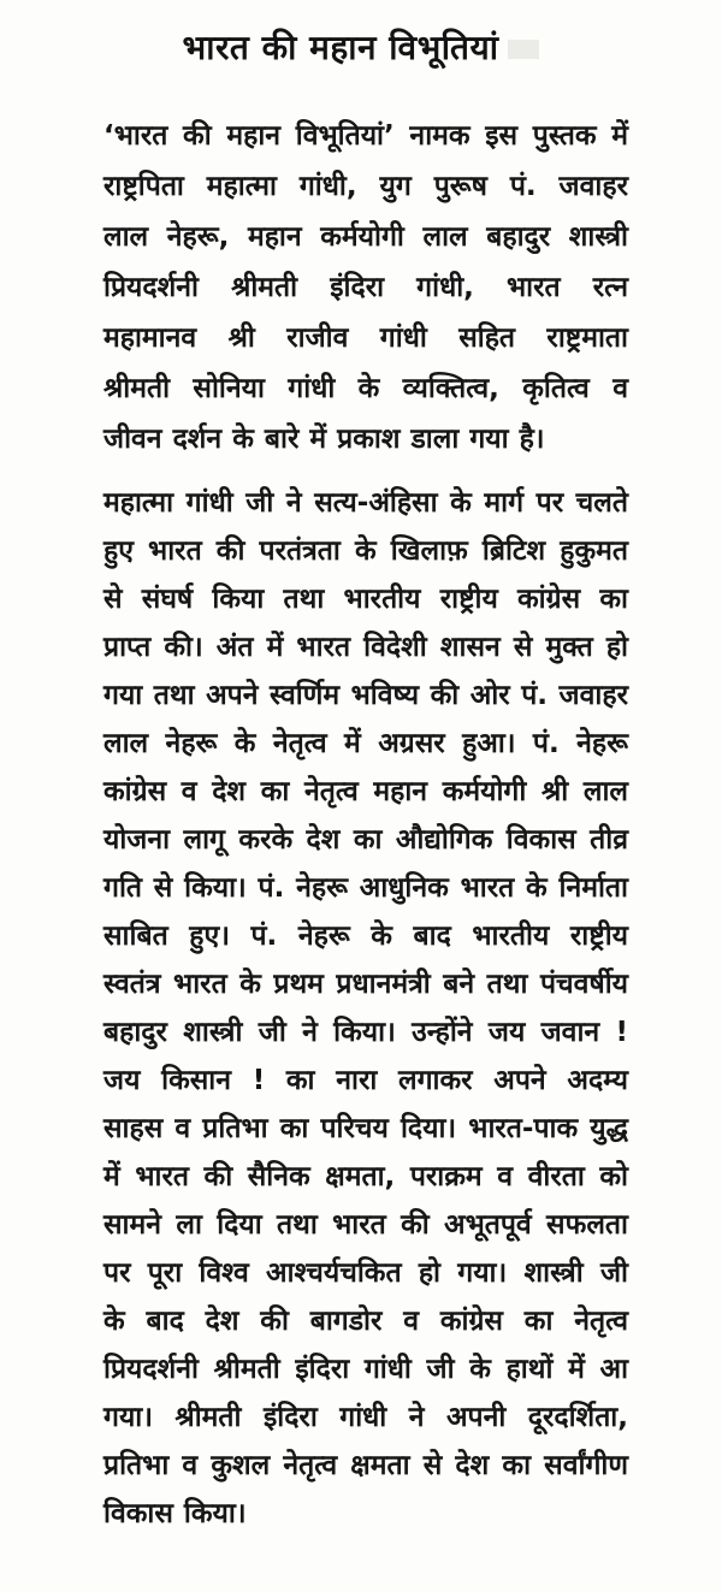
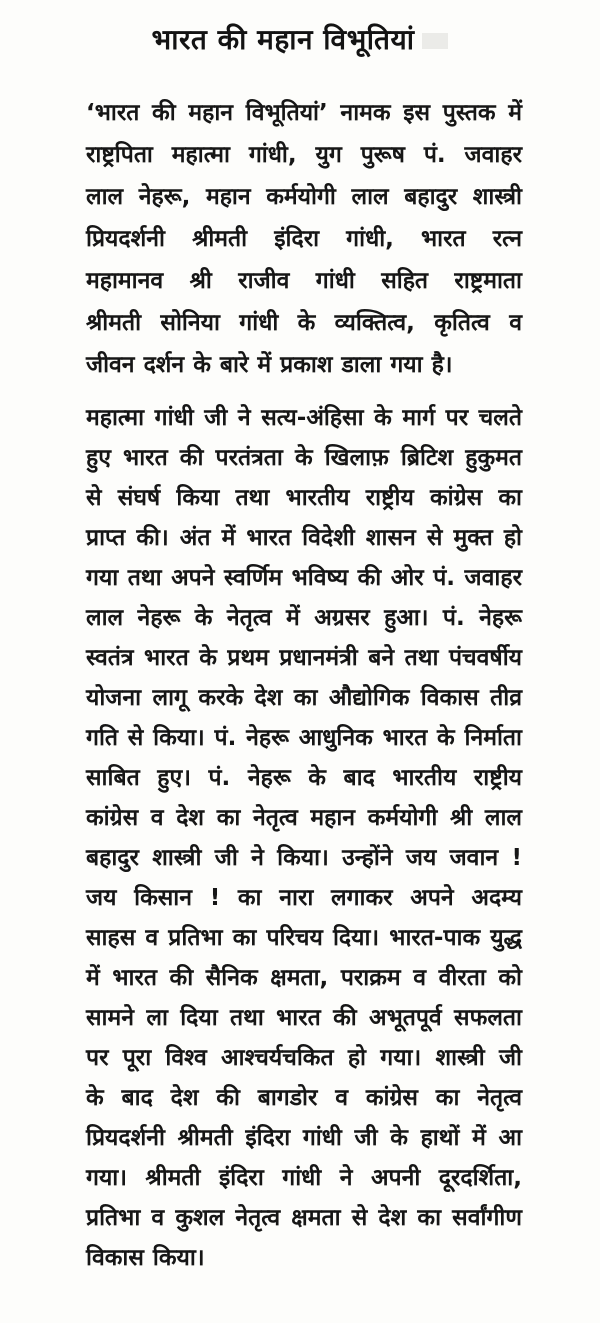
  भारत की महान विभूतियां
  ‘भारत की महान विभूतियां’ नामक इस पुस्तक में
  राष्ट्रपिता महात्मा गांधी, युग पुरूष पं. जवाहर
  लाल नेहरू, महान कर्मयोगी लाल बहादुर शास्त्री
  प्रियदर्शनी श्रीमती इंदिरा गांधी, भारत रत्न
  महामानव श्री राजीव गांधी सहित राष्ट्रमाता
  श्रीमती सोनिया गांधी के व्यक्तित्व, कृतित्व व
  जीवन दर्शन के बारे में प्रकाश डाला गया है।
  महात्मा गांधी जी ने सत्य-अंहिसा के मार्ग पर चलते
  हुए भारत की परतंत्रता के खिलाफ़ ब्रिटिश हुकुमत
  से संघर्ष किया तथा भारतीय राष्ट्रीय कांग्रेस का
  प्राप्त की। अंत में भारत विदेशी शासन से मुक्त हो
  गया तथा अपने स्वर्णिम भविष्य की ओर पं. जवाहर
  लाल नेहरू के नेतृत्व में अग्रसर हुआ। पं. नेहरू
- कांग्रेस व देश का नेतृत्व महान कर्मयोगी श्री लाल
+ स्वतंत्र भारत के प्रथम प्रधानमंत्री बने तथा पंचवर्षीय
  योजना लागू करके देश का औद्योगिक विकास तीव्र
  गति से किया। पं. नेहरू आधुनिक भारत के निर्माता
  साबित हुए। पं. नेहरू के बाद भारतीय राष्ट्रीय
- स्वतंत्र भारत के प्रथम प्रधानमंत्री बने तथा पंचवर्षीय
+ कांग्रेस व देश का नेतृत्व महान कर्मयोगी श्री लाल
  बहादुर शास्त्री जी ने किया। उन्होंने जय जवान !
  जय किसान ! का नारा लगाकर अपने अदम्य
  साहस व प्रतिभा का परिचय दिया। भारत-पाक युद्ध
  में भारत की सैनिक क्षमता, पराक्रम व वीरता को
  सामने ला दिया तथा भारत की अभूतपूर्व सफलता
  पर पूरा विश्व आश्चर्यचकित हो गया। शास्त्री जी
  के बाद देश की बागडोर व कांग्रेस का नेतृत्व
  प्रियदर्शनी श्रीमती इंदिरा गांधी जी के हाथों में आ
  गया। श्रीमती इंदिरा गांधी ने अपनी दूरदर्शिता,
  प्रतिभा व कुशल नेतृत्व क्षमता से देश का सर्वांगीण
  विकास किया।
